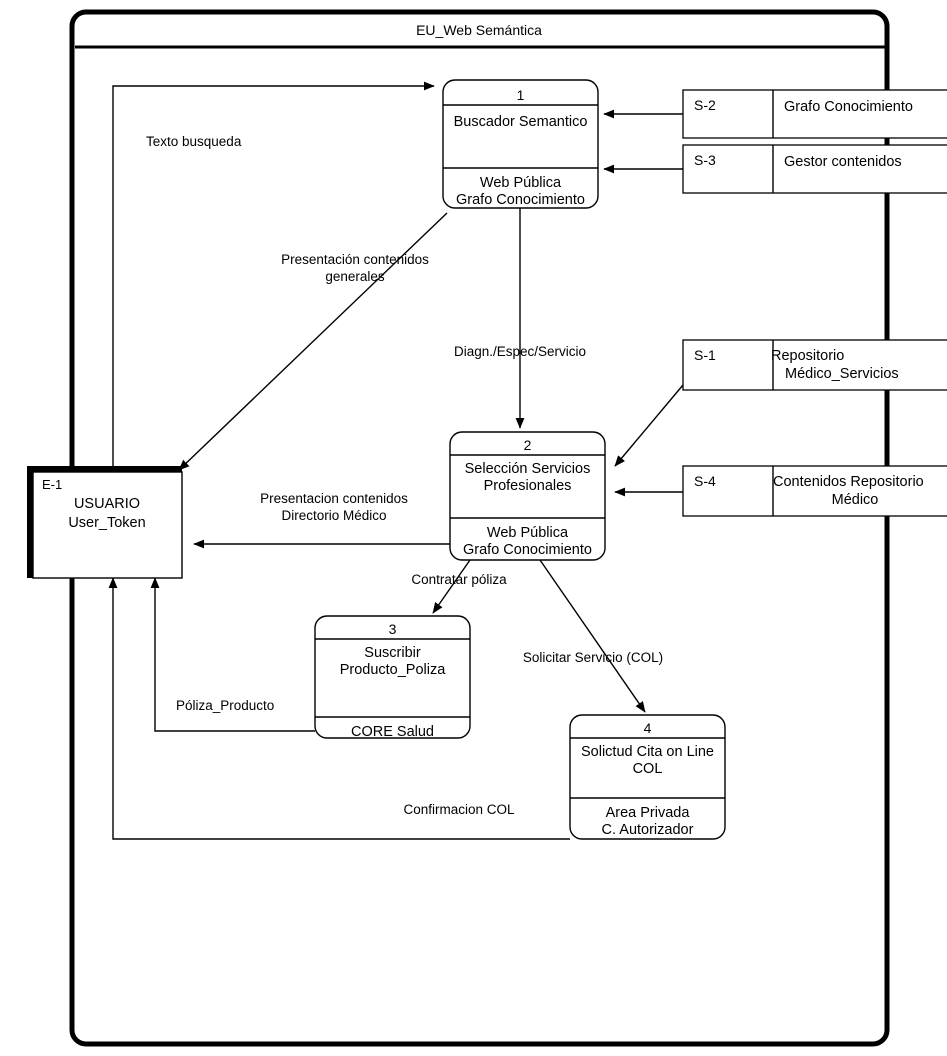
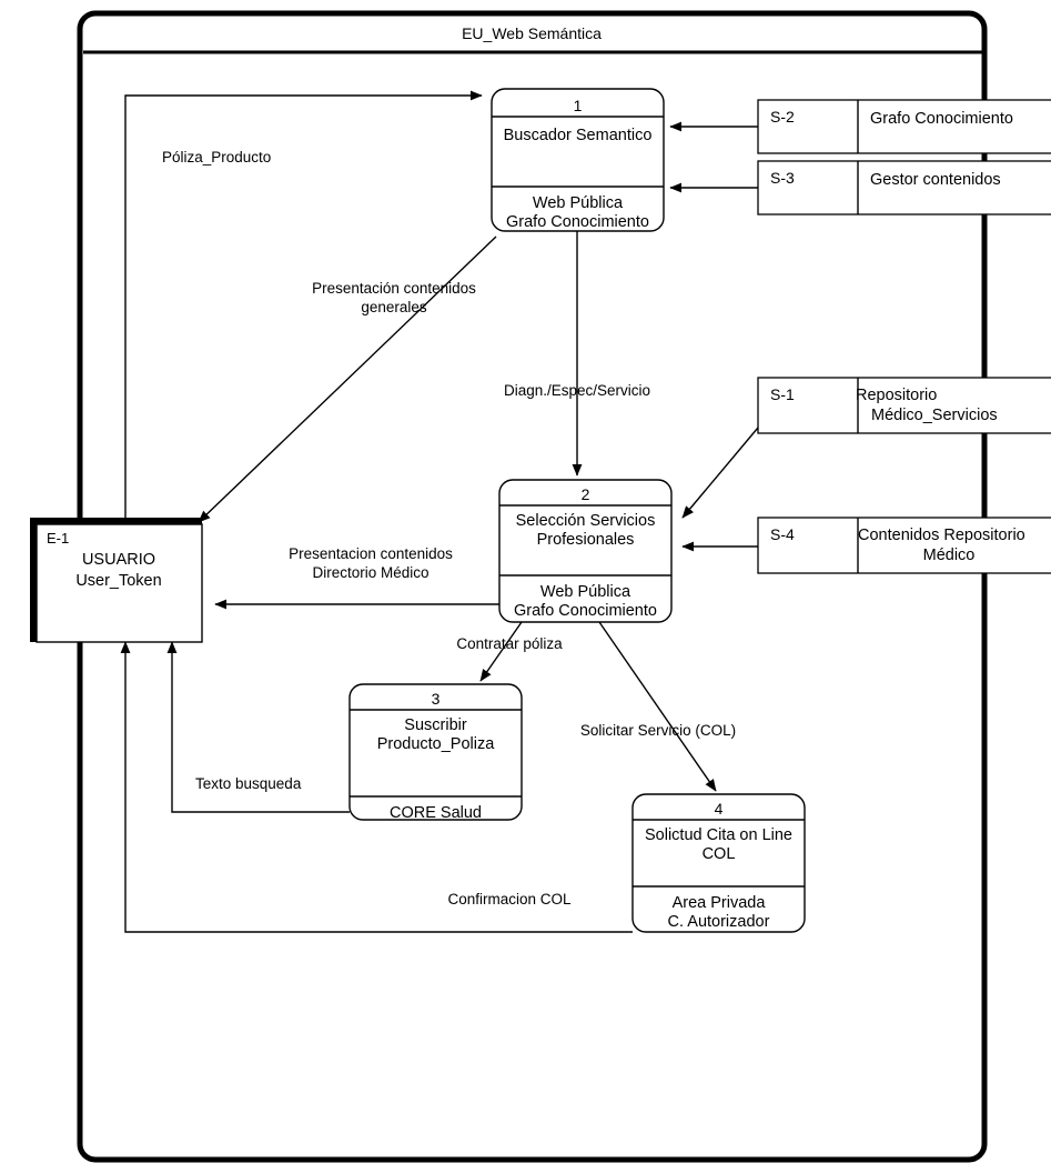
  EU_Web Semántica
  1
  Buscador Semantico
  Web Pública
  Grafo Conocimiento
  2
  Selección Servicios
  Profesionales
  Web Pública
  Grafo Conocimiento
  3
  Suscribir
  Producto_Poliza
  CORE Salud
  4
  Solictud Cita on Line
  COL
  Area Privada
  C. Autorizador
  E-1
  USUARIO
  User_Token
  S-2
  Grafo Conocimiento
  S-3
  Gestor contenidos
  S-1
  Repositorio
  Médico_Servicios
  S-4
  Contenidos Repositorio
  Médico
- Texto busqueda
+ Póliza_Producto
  Presentación contenidos
  generales
  Diagn./Espec/Servicio
  Presentacion contenidos
  Directorio Médico
  Contratar póliza
  Solicitar Servicio (COL)
- Póliza_Producto
+ Texto busqueda
  Confirmacion COL
